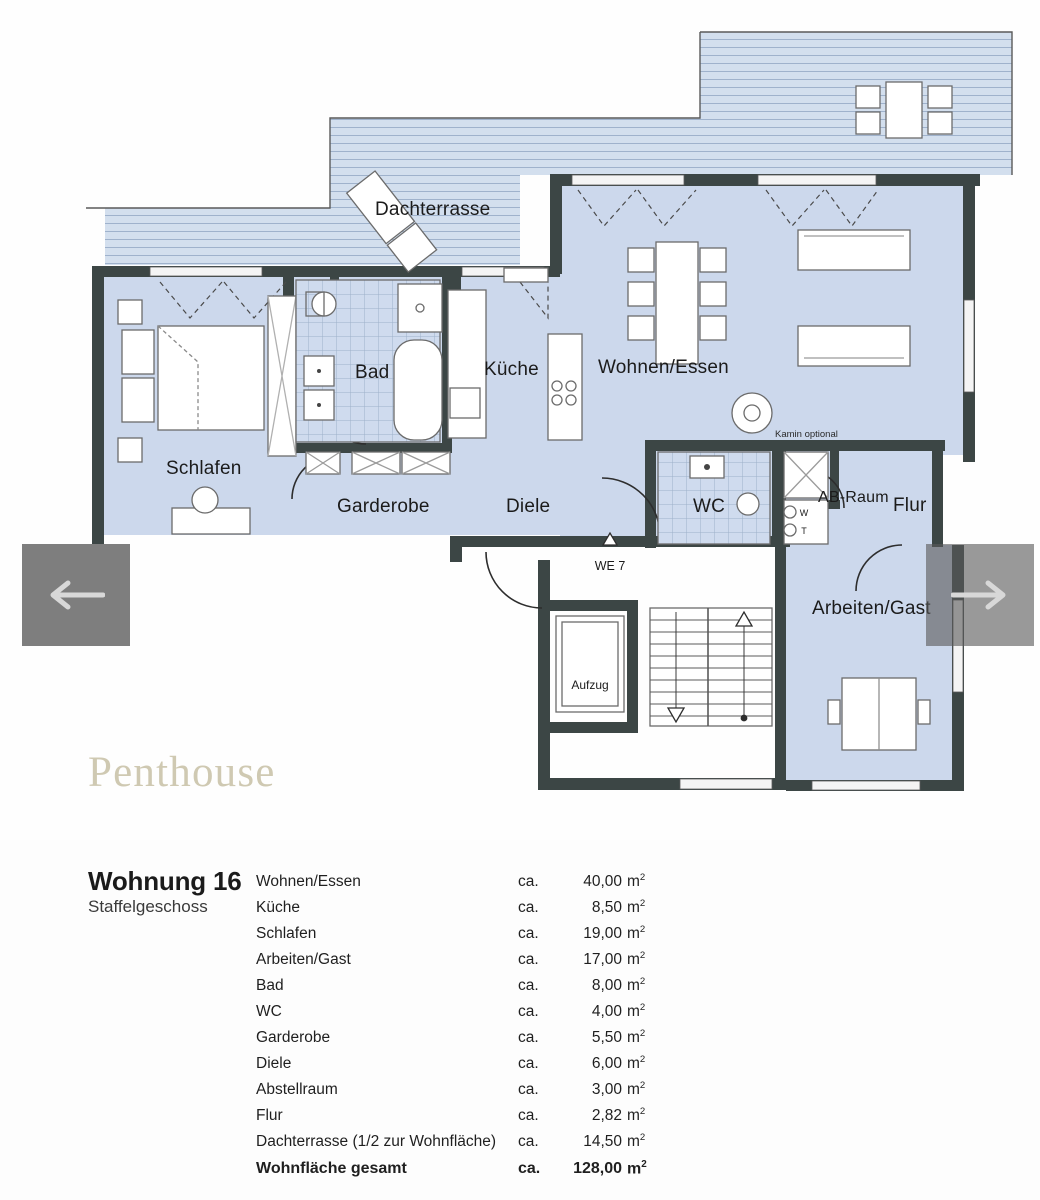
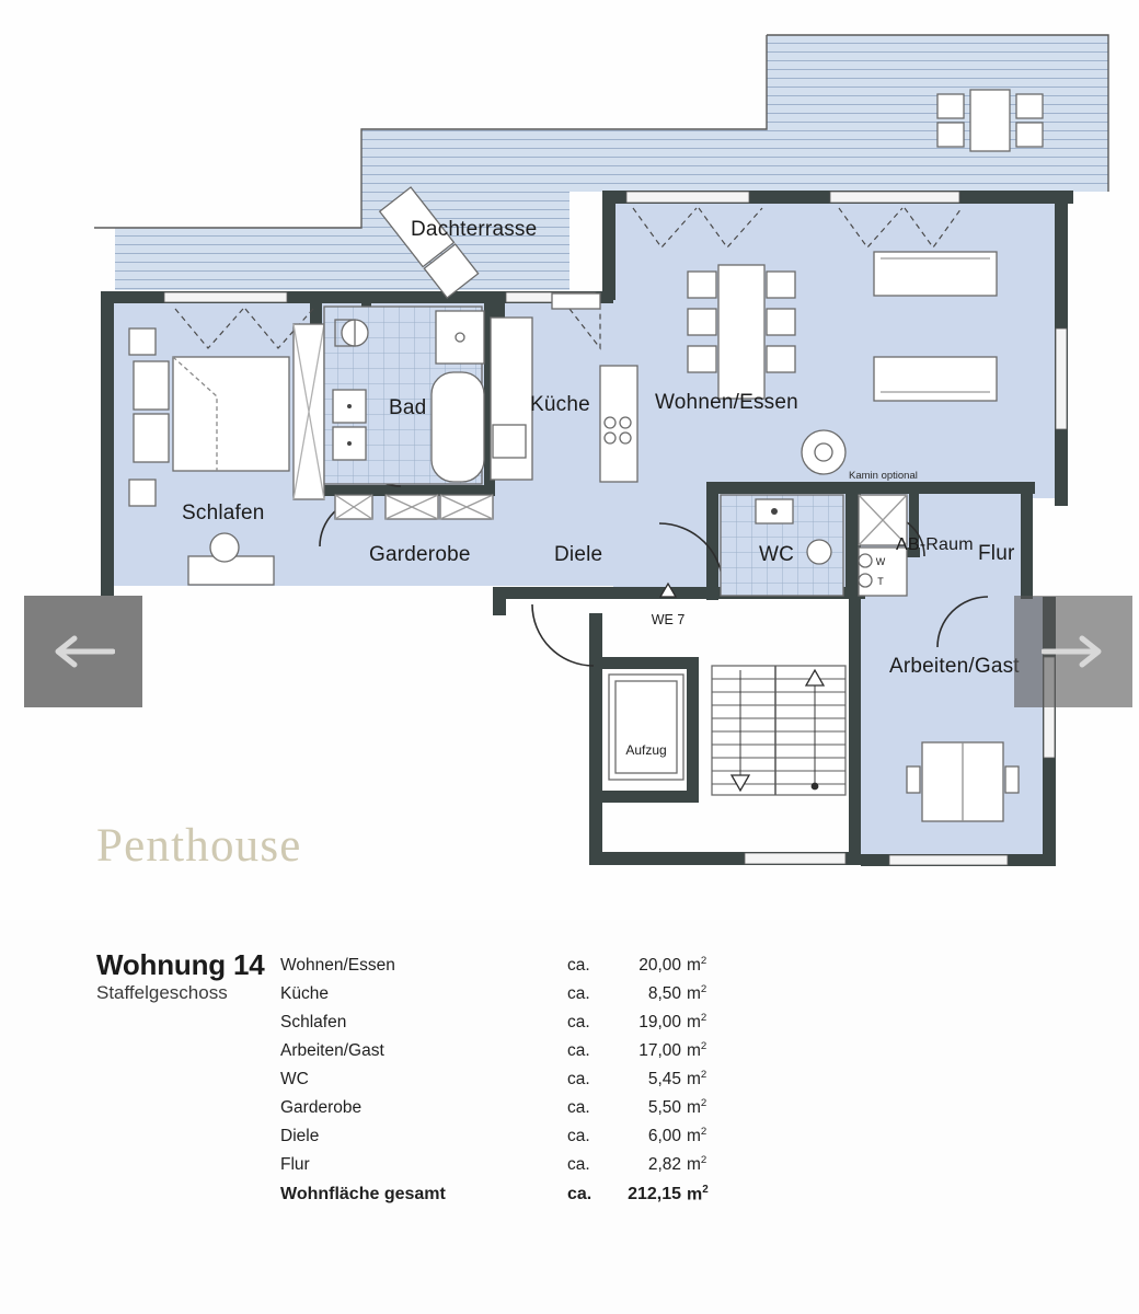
  Dachterrasse
  Schlafen
  Bad
  Küche
  Wohnen/Essen
  Garderobe
  Diele
  WC
  AB-Raum
  Flur
  Arbeiten/Gast
  Kamin optional
  WE 7
  Aufzug
  W
  T
  Penthouse
- Wohnung 16
+ Wohnung 14
  Staffelgeschoss
- Wohnen/Essen	ca.	40,00	m2
+ Wohnen/Essen	ca.	20,00	m2
  Küche	ca.	8,50	m2
  Schlafen	ca.	19,00	m2
  Arbeiten/Gast	ca.	17,00	m2
- Bad	ca.	8,00	m2
- WC	ca.	4,00	m2
+ WC	ca.	5,45	m2
  Garderobe	ca.	5,50	m2
  Diele	ca.	6,00	m2
- Abstellraum	ca.	3,00	m2
  Flur	ca.	2,82	m2
- Dachterrasse (1/2 zur Wohnfläche)	ca.	14,50	m2
- Wohnfläche gesamt	ca.	128,00	m2
+ Wohnfläche gesamt	ca.	212,15	m2
